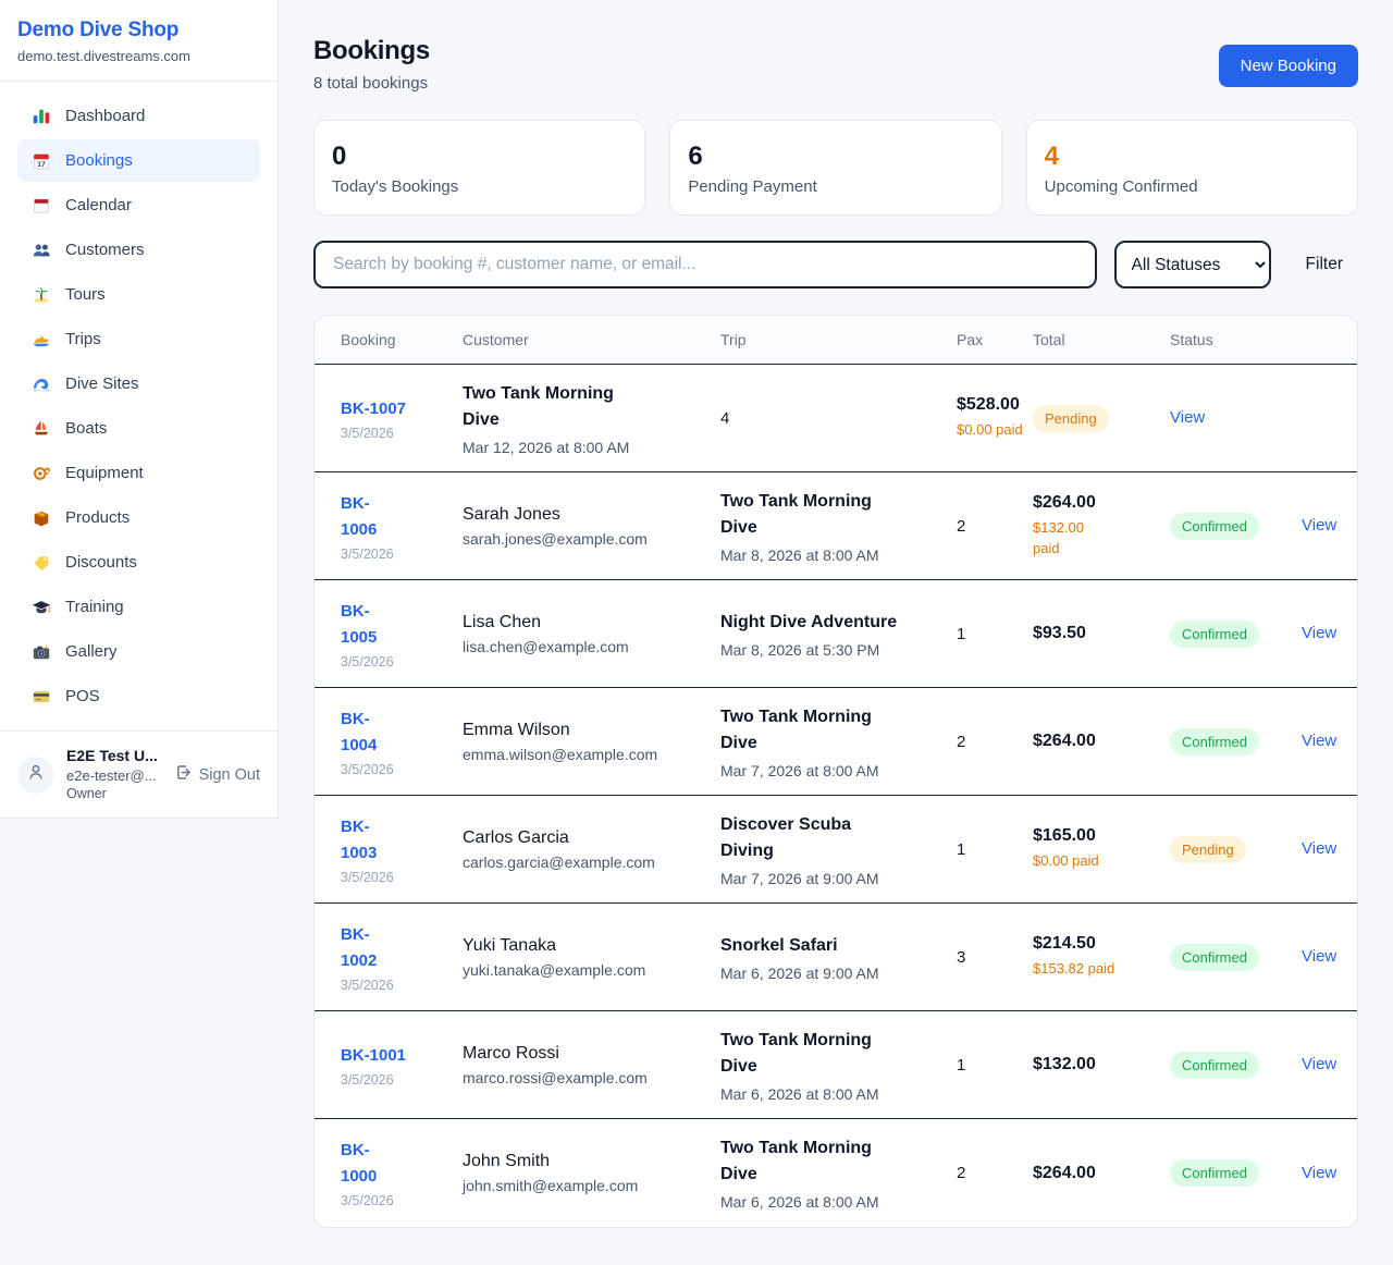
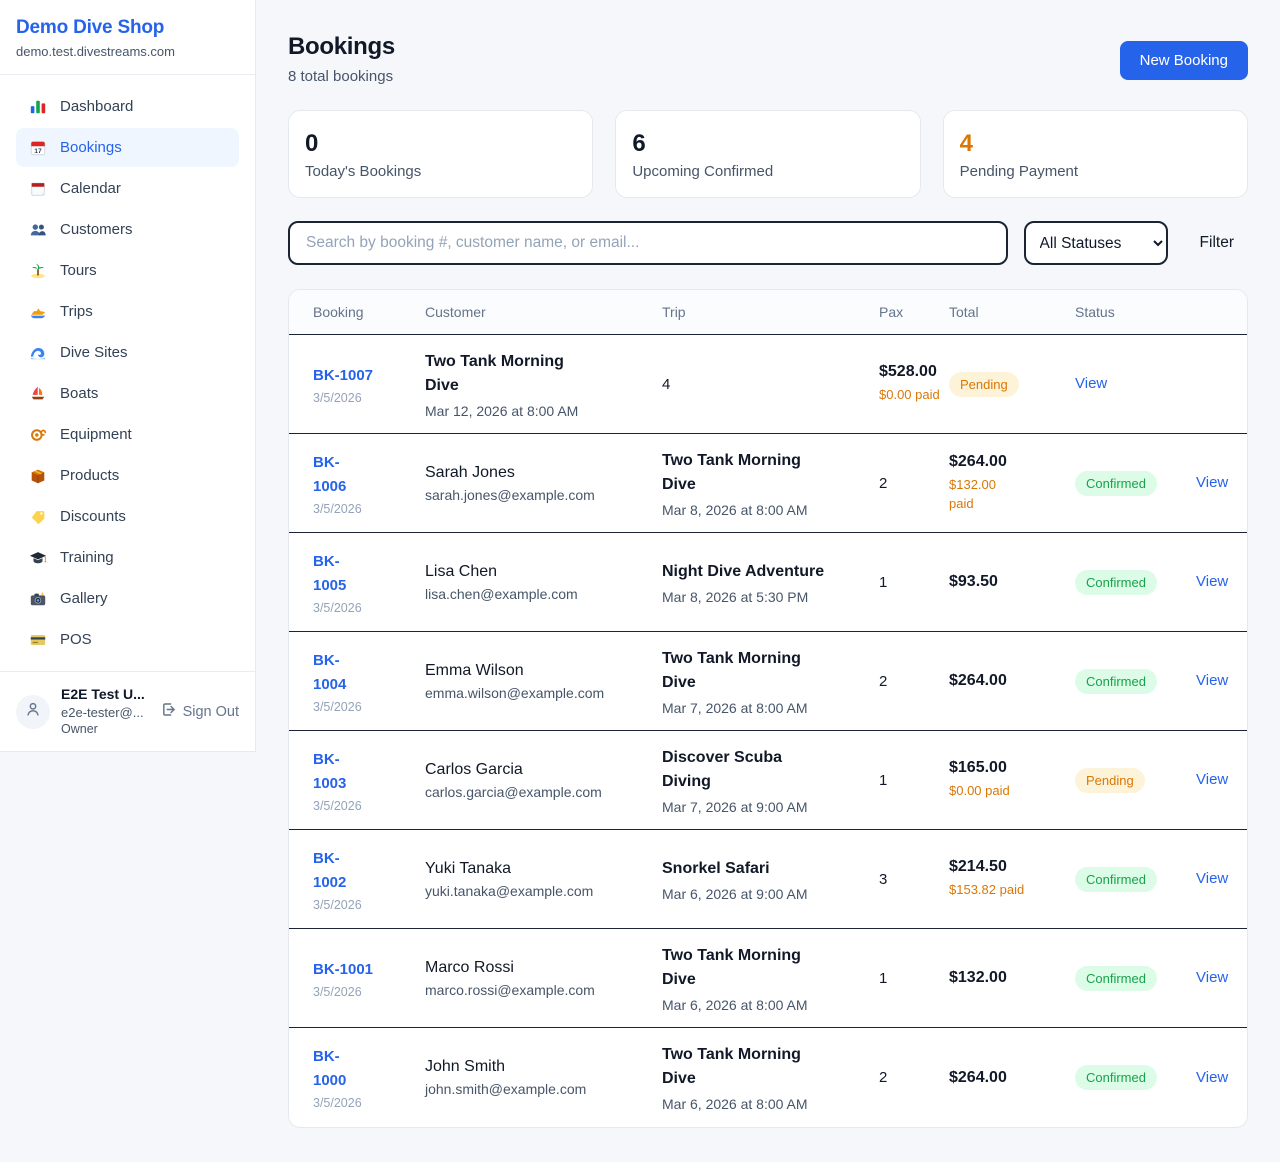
  Demo Dive Shop
  demo.test.divestreams.com
  Dashboard
  Bookings
  Calendar
  Customers
  Tours
  Trips
  Dive Sites
  Boats
  Equipment
  Products
  Discounts
  Training
  Gallery
  POS
  E2E Test U...
  e2e-tester@...
  Owner
  Sign Out
  Bookings
  8 total bookings
  New Booking
  0
  Today's Bookings
  6
- Pending Payment
+ Upcoming Confirmed
  4
- Upcoming Confirmed
+ Pending Payment
  Search by booking #, customer name, or email...
  All Statuses
  Filter
  Booking
  Customer
  Trip
  Pax
  Total
  Status
  BK-1007
  3/5/2026
  Two Tank Morning
  Dive
  Mar 12, 2026 at 8:00 AM
  4
  $528.00
  $0.00 paid
  Pending
  View
  BK-
  1006
  3/5/2026
  Sarah Jones
  sarah.jones@example.com
  Two Tank Morning
  Dive
  Mar 8, 2026 at 8:00 AM
  2
  $264.00
  $132.00
  paid
  Confirmed
  View
  BK-
  1005
  3/5/2026
  Lisa Chen
  lisa.chen@example.com
  Night Dive Adventure
  Mar 8, 2026 at 5:30 PM
  1
  $93.50
  Confirmed
  View
  BK-
  1004
  3/5/2026
  Emma Wilson
  emma.wilson@example.com
  Two Tank Morning
  Dive
  Mar 7, 2026 at 8:00 AM
  2
  $264.00
  Confirmed
  View
  BK-
  1003
  3/5/2026
  Carlos Garcia
  carlos.garcia@example.com
  Discover Scuba
  Diving
  Mar 7, 2026 at 9:00 AM
  1
  $165.00
  $0.00 paid
  Pending
  View
  BK-
  1002
  3/5/2026
  Yuki Tanaka
  yuki.tanaka@example.com
  Snorkel Safari
  Mar 6, 2026 at 9:00 AM
  3
  $214.50
  $153.82 paid
  Confirmed
  View
  BK-1001
  3/5/2026
  Marco Rossi
  marco.rossi@example.com
  Two Tank Morning
  Dive
  Mar 6, 2026 at 8:00 AM
  1
  $132.00
  Confirmed
  View
  BK-
  1000
  3/5/2026
  John Smith
  john.smith@example.com
  Two Tank Morning
  Dive
  Mar 6, 2026 at 8:00 AM
  2
  $264.00
  Confirmed
  View
